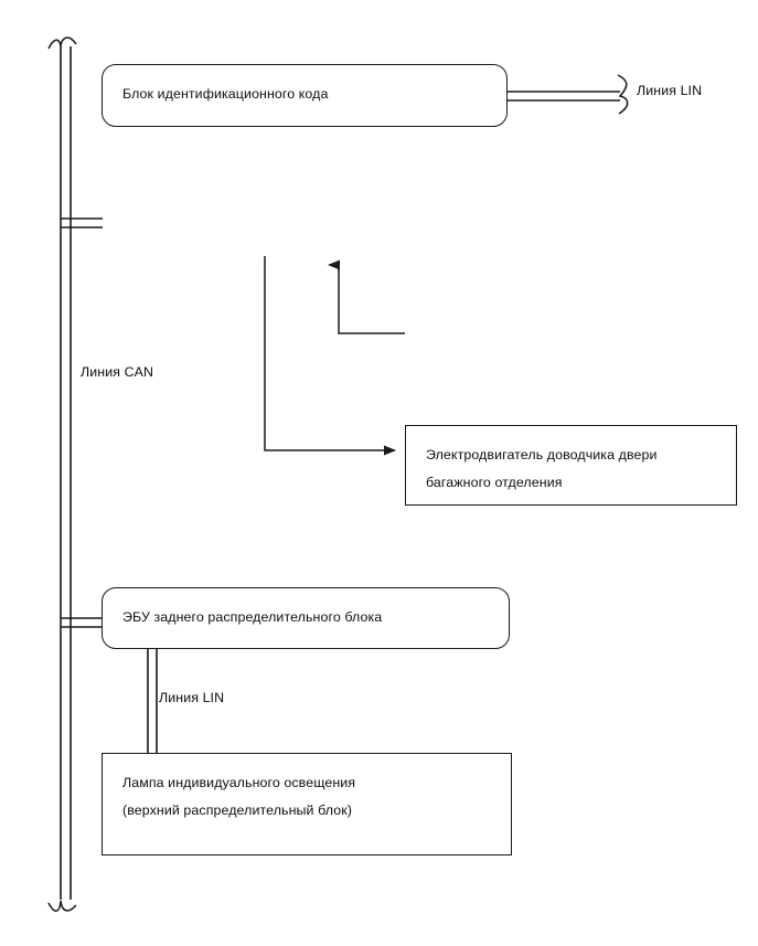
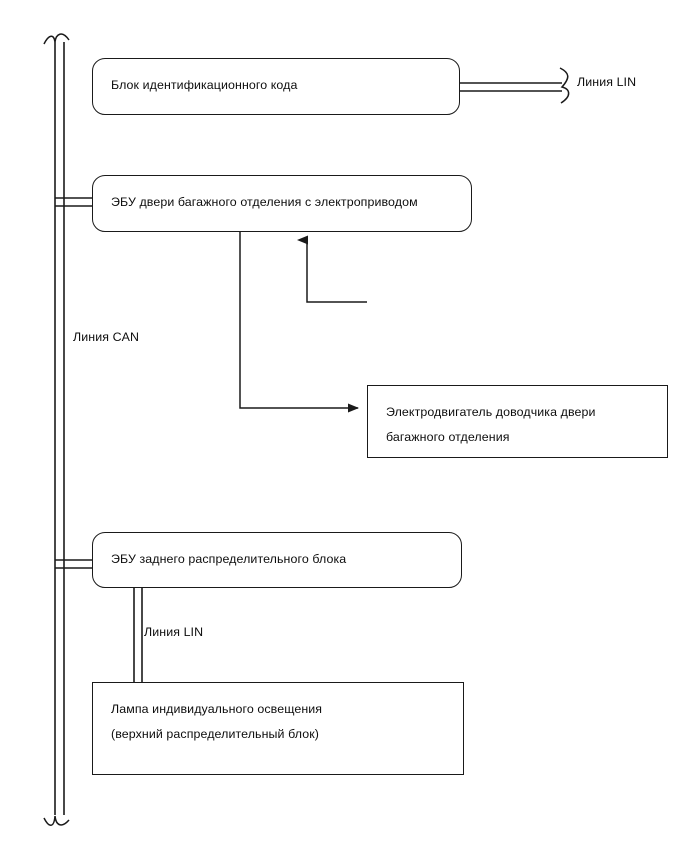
  Блок идентификационного кода
+ ЭБУ двери багажного отделения с электроприводом
  Электродвигатель доводчика двери
  багажного отделения
  ЭБУ заднего распределительного блока
  Лампа индивидуального освещения
  (верхний распределительный блок)
  Линия CAN
  Линия LIN
  Линия LIN
